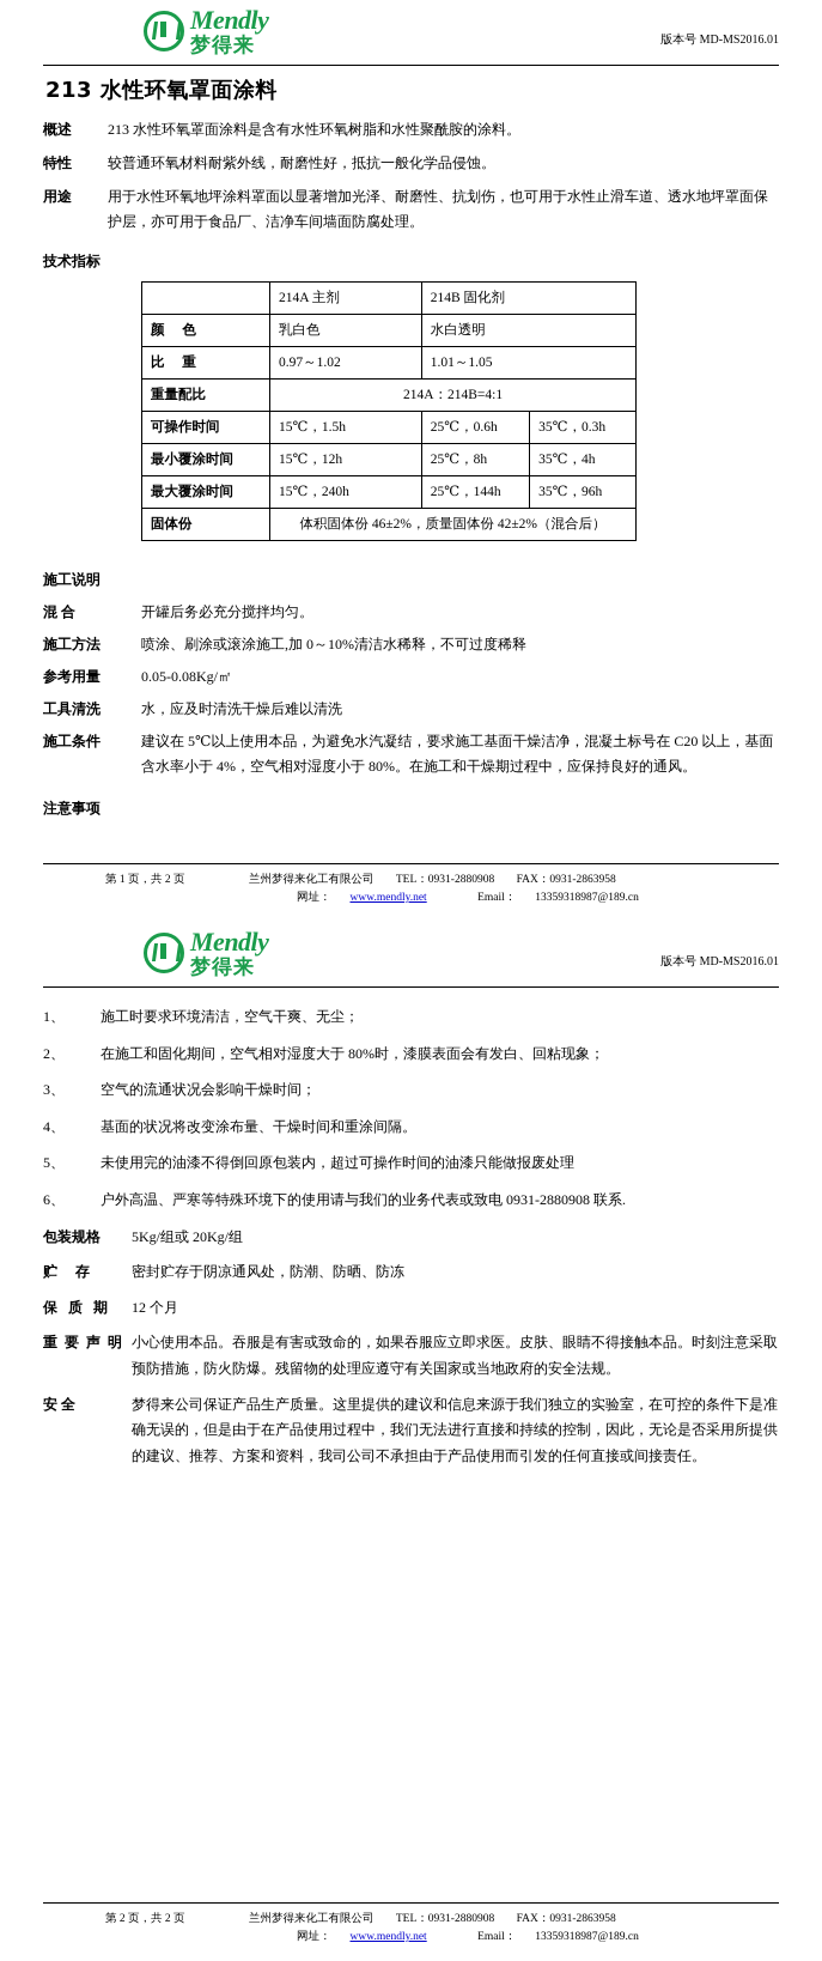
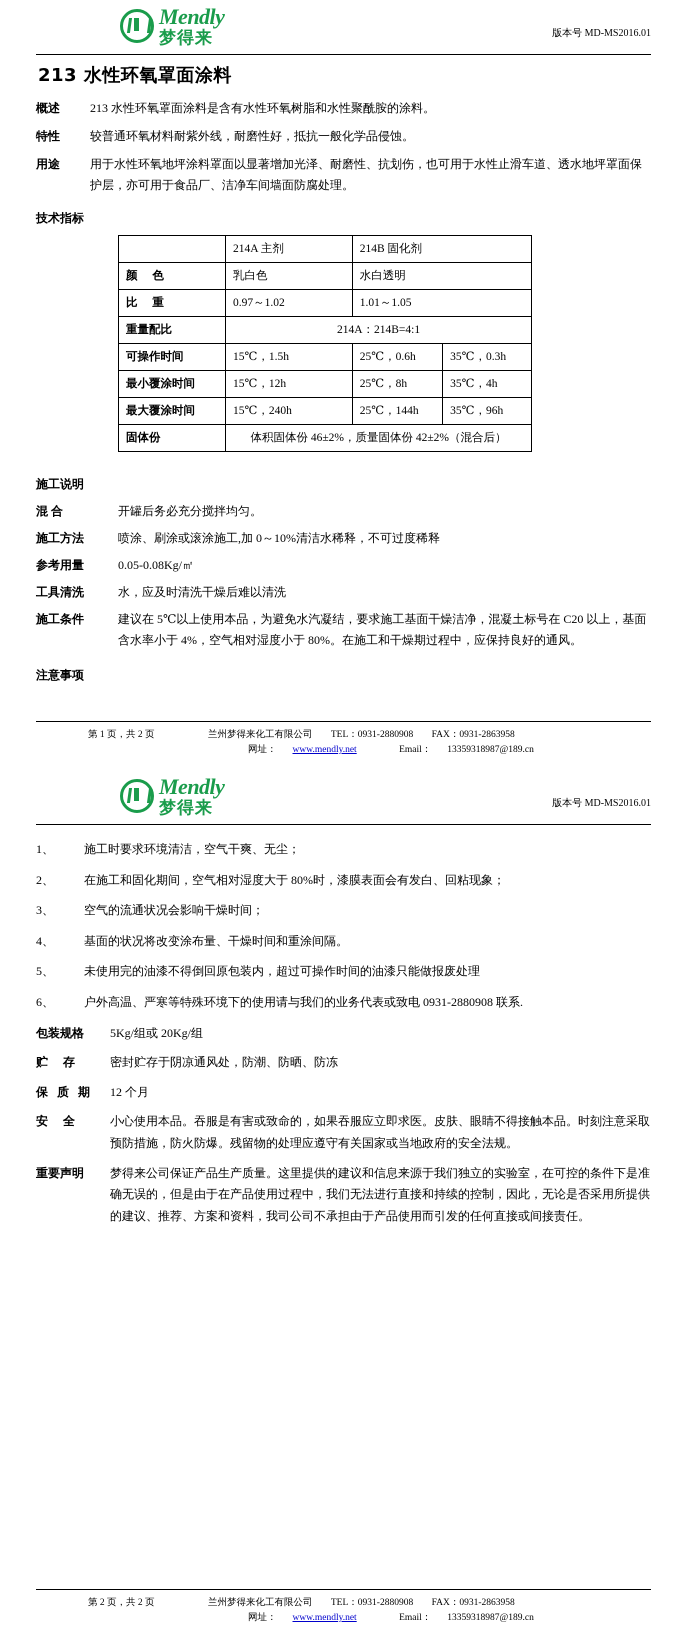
  Mendly
  梦得来
  版本号 MD-MS2016.01
  213 水性环氧罩面涂料
  概述
  213 水性环氧罩面涂料是含有水性环氧树脂和水性聚酰胺的涂料。
  特性
  较普通环氧材料耐紫外线，耐磨性好，抵抗一般化学品侵蚀。
  用途
  用于水性环氧地坪涂料罩面以显著增加光泽、耐磨性、抗划伤，也可用于水性止滑车道、透水地坪罩面保护层，亦可用于食品厂、洁净车间墙面防腐处理。
  技术指标
  	214A 主剂	214B 固化剂
  颜 色	乳白色	水白透明
  比 重	0.97～1.02	1.01～1.05
  重量配比	214A：214B=4:1
  可操作时间	15℃，1.5h	25℃，0.6h	35℃，0.3h
  最小覆涂时间	15℃，12h	25℃，8h	35℃，4h
  最大覆涂时间	15℃，240h	25℃，144h	35℃，96h
  固体份	体积固体份 46±2%，质量固体份 42±2%（混合后）
  施工说明
  混 合
  开罐后务必充分搅拌均匀。
  施工方法
  喷涂、刷涂或滚涂施工,加 0～10%清洁水稀释，不可过度稀释
  参考用量
  0.05-0.08Kg/㎡
  工具清洗
  水，应及时清洗干燥后难以清洗
  施工条件
  建议在 5℃以上使用本品，为避免水汽凝结，要求施工基面干燥洁净，混凝土标号在 C20 以上，基面含水率小于 4%，空气相对湿度小于 80%。在施工和干燥期过程中，应保持良好的通风。
  注意事项
  第 1 页，共 2 页
  兰州梦得来化工有限公司 TEL：0931-2880908 FAX：0931-2863958
  网址： www.mendly.net Email： 13359318987@189.cn
  Mendly
  梦得来
  版本号 MD-MS2016.01
  1、
  施工时要求环境清洁，空气干爽、无尘；
  2、
  在施工和固化期间，空气相对湿度大于 80%时，漆膜表面会有发白、回粘现象；
  3、
  空气的流通状况会影响干燥时间；
  4、
  基面的状况将改变涂布量、干燥时间和重涂间隔。
  5、
  未使用完的油漆不得倒回原包装内，超过可操作时间的油漆只能做报废处理
  6、
  户外高温、严寒等特殊环境下的使用请与我们的业务代表或致电 0931-2880908 联系.
  包装规格
  5Kg/组或 20Kg/组
  贮 存
  密封贮存于阴凉通风处，防潮、防晒、防冻
  保 质 期
  12 个月
- 重要声明
+ 安 全
  小心使用本品。吞服是有害或致命的，如果吞服应立即求医。皮肤、眼睛不得接触本品。时刻注意采取预防措施，防火防爆。残留物的处理应遵守有关国家或当地政府的安全法规。
- 安 全
+ 重要声明
  梦得来公司保证产品生产质量。这里提供的建议和信息来源于我们独立的实验室，在可控的条件下是准确无误的，但是由于在产品使用过程中，我们无法进行直接和持续的控制，因此，无论是否采用所提供的建议、推荐、方案和资料，我司公司不承担由于产品使用而引发的任何直接或间接责任。
  第 2 页，共 2 页
  兰州梦得来化工有限公司 TEL：0931-2880908 FAX：0931-2863958
  网址： www.mendly.net Email： 13359318987@189.cn
